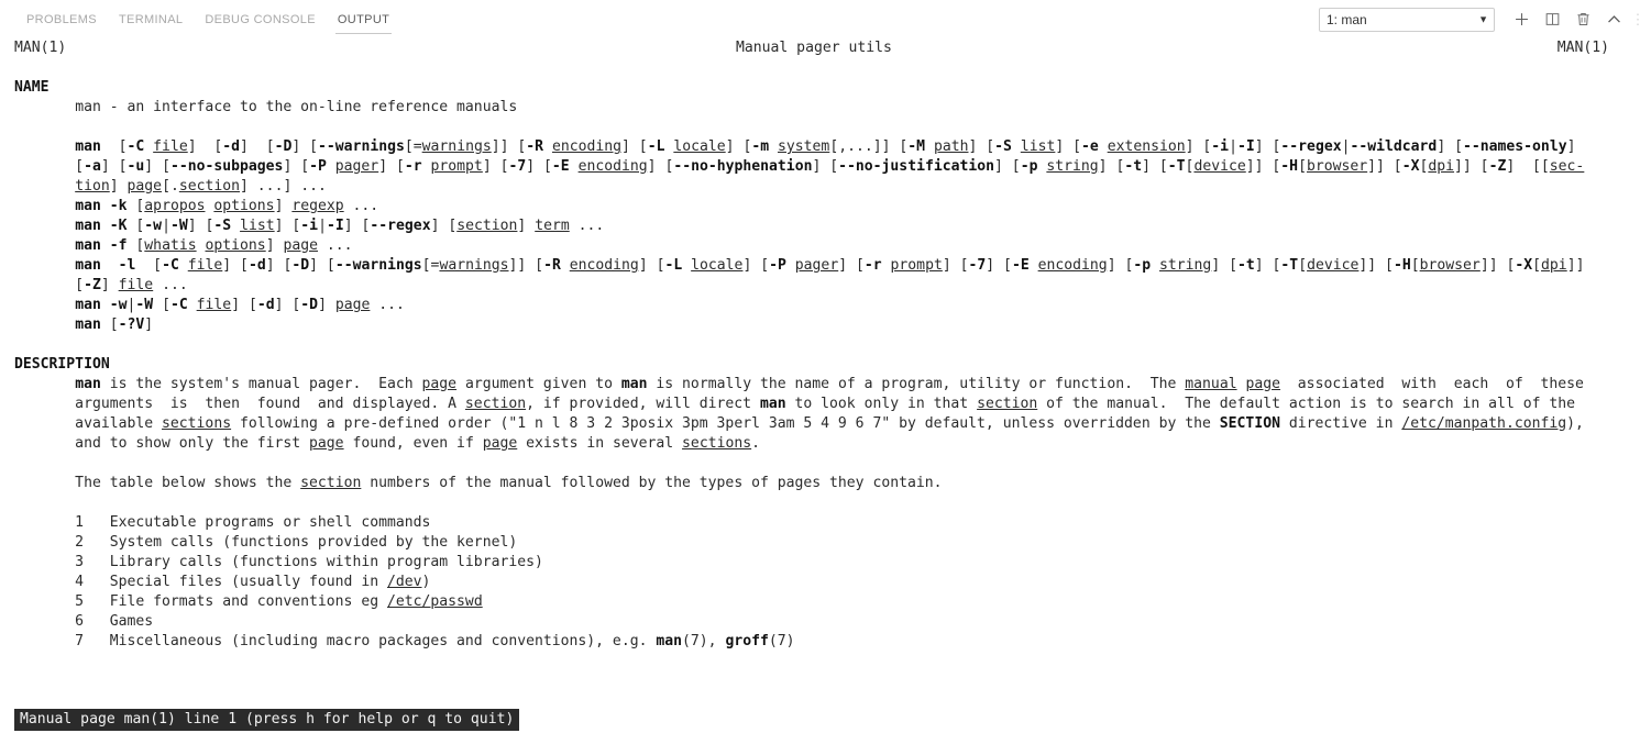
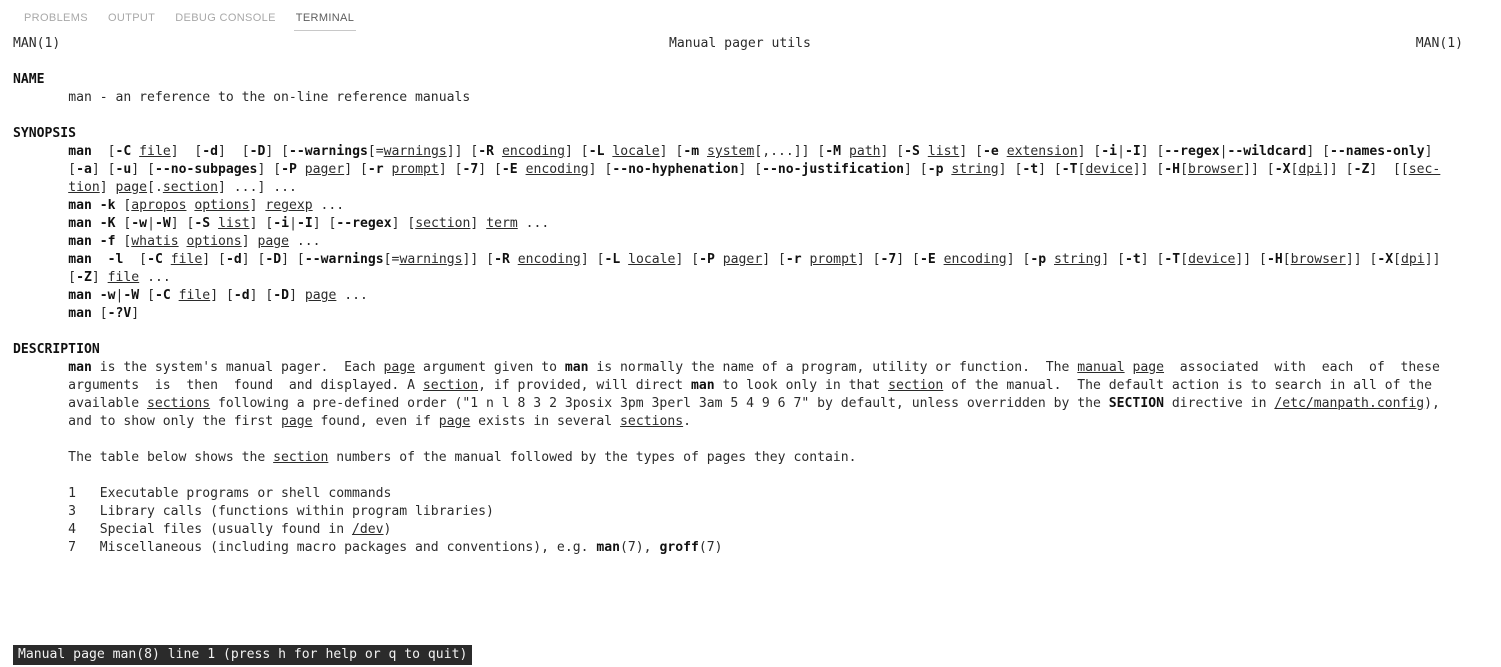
  PROBLEMS
- TERMINAL
+ OUTPUT
  DEBUG CONSOLE
- OUTPUT
+ TERMINAL
- 1: man
- ▼
- ⋮
  MAN(1)
  Manual pager utils
  MAN(1)
  NAME
- man - an interface to the on-line reference manuals
+ man - an reference to the on-line reference manuals
+ SYNOPSIS
  man [-C file] [-d] [-D] [--warnings[=warnings]] [-R encoding] [-L locale] [-m system[,...]] [-M path] [-S list] [-e extension] [-i|-I] [--regex|--wildcard] [--names-only]
  [-a] [-u] [--no-subpages] [-P pager] [-r prompt] [-7] [-E encoding] [--no-hyphenation] [--no-justification] [-p string] [-t] [-T[device]] [-H[browser]] [-X[dpi]] [-Z] [[sec-
  tion] page[.section] ...] ...
  man -k [apropos options] regexp ...
  man -K [-w|-W] [-S list] [-i|-I] [--regex] [section] term ...
  man -f [whatis options] page ...
  man -l [-C file] [-d] [-D] [--warnings[=warnings]] [-R encoding] [-L locale] [-P pager] [-r prompt] [-7] [-E encoding] [-p string] [-t] [-T[device]] [-H[browser]] [-X[dpi]]
  [-Z] file ...
  man -w|-W [-C file] [-d] [-D] page ...
  man [-?V]
  DESCRIPTION
  man is the system's manual pager. Each page argument given to man is normally the name of a program, utility or function. The manual page associated with each of these
  arguments is then found and displayed. A section, if provided, will direct man to look only in that section of the manual. The default action is to search in all of the
  available sections following a pre-defined order ("1 n l 8 3 2 3posix 3pm 3perl 3am 5 4 9 6 7" by default, unless overridden by the SECTION directive in /etc/manpath.config),
  and to show only the first page found, even if page exists in several sections.
  The table below shows the section numbers of the manual followed by the types of pages they contain.
  1 Executable programs or shell commands
- 2 System calls (functions provided by the kernel)
  3 Library calls (functions within program libraries)
  4 Special files (usually found in /dev)
- 5 File formats and conventions eg /etc/passwd
- 6 Games
  7 Miscellaneous (including macro packages and conventions), e.g. man(7), groff(7)
- Manual page man(1) line 1 (press h for help or q to quit)
+ Manual page man(8) line 1 (press h for help or q to quit)
